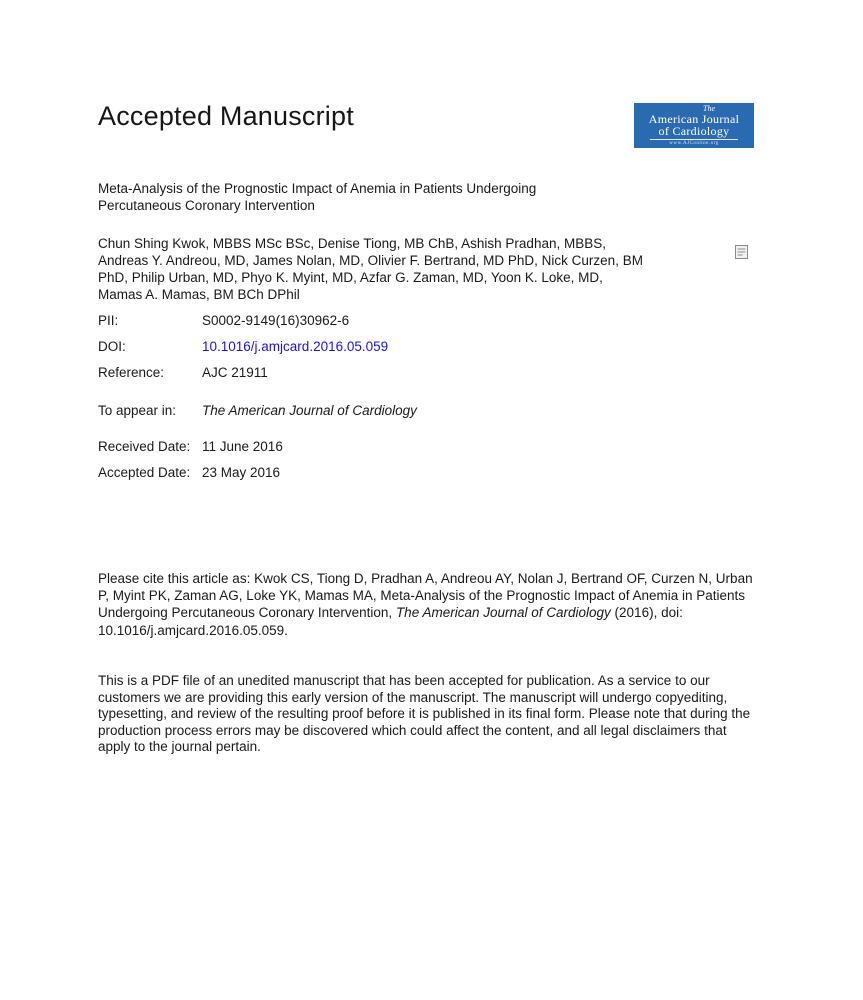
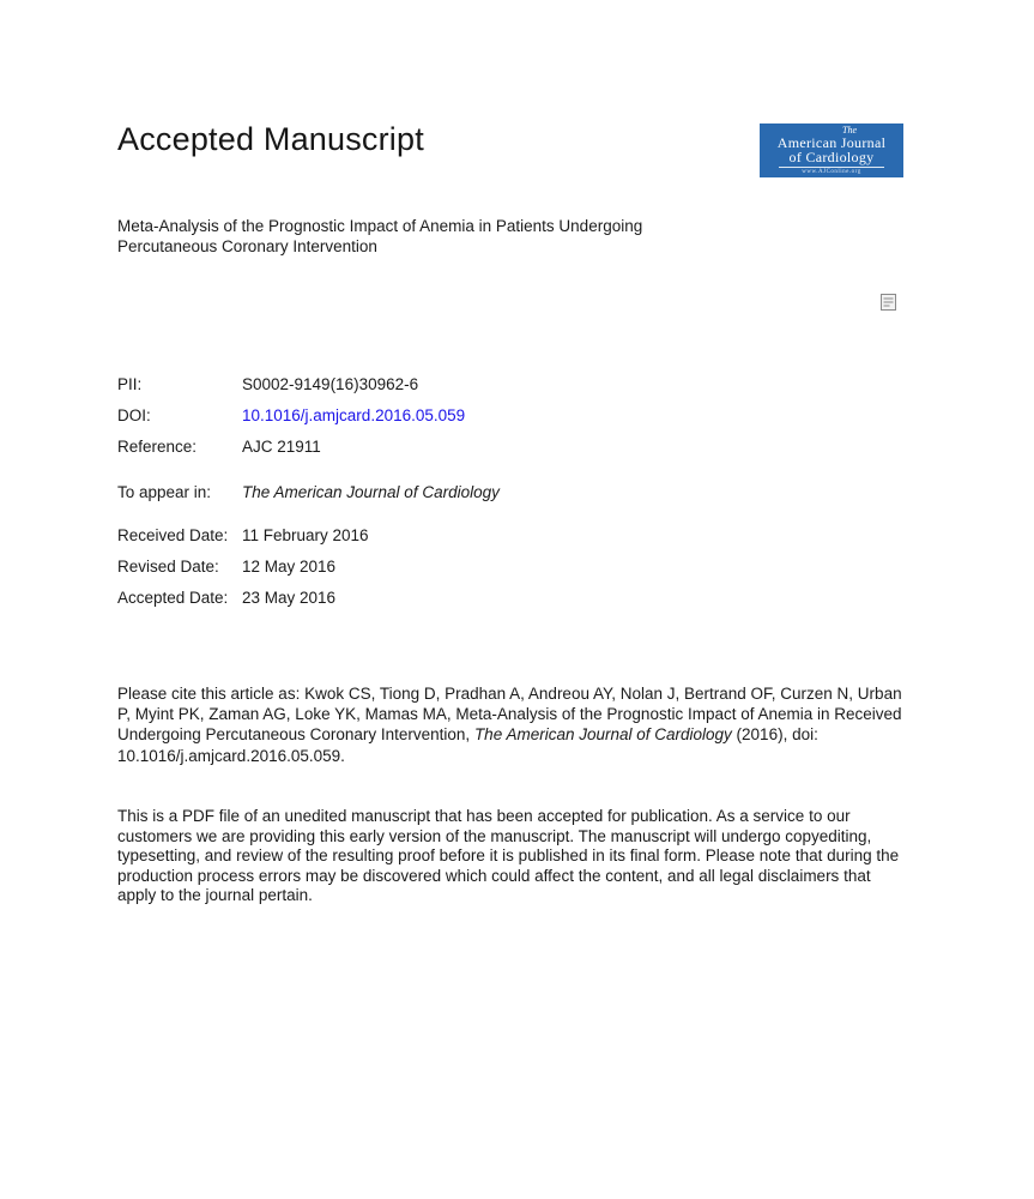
  Accepted Manuscript
  The
  American Journal
  of Cardiology
  Meta-Analysis of the Prognostic Impact of Anemia in Patients Undergoing Percutaneous Coronary Intervention
- Chun Shing Kwok, MBBS MSc BSc, Denise Tiong, MB ChB, Ashish Pradhan, MBBS, Andreas Y. Andreou, MD, James Nolan, MD, Olivier F. Bertrand, MD PhD, Nick Curzen, BM PhD, Philip Urban, MD, Phyo K. Myint, MD, Azfar G. Zaman, MD, Yoon K. Loke, MD, Mamas A. Mamas, BM BCh DPhil
  PII:
  S0002-9149(16)30962-6
  DOI:
  10.1016/j.amjcard.2016.05.059
  Reference:
  AJC 21911
  To appear in:
  The American Journal of Cardiology
  Received Date:
- 11 June 2016
+ 11 February 2016
+ Revised Date:
+ 12 May 2016
  Accepted Date:
  23 May 2016
- Please cite this article as: Kwok CS, Tiong D, Pradhan A, Andreou AY, Nolan J, Bertrand OF, Curzen N, Urban P, Myint PK, Zaman AG, Loke YK, Mamas MA, Meta-Analysis of the Prognostic Impact of Anemia in Patients Undergoing Percutaneous Coronary Intervention, The American Journal of Cardiology (2016), doi: 10.1016/j.amjcard.2016.05.059.
+ Please cite this article as: Kwok CS, Tiong D, Pradhan A, Andreou AY, Nolan J, Bertrand OF, Curzen N, Urban P, Myint PK, Zaman AG, Loke YK, Mamas MA, Meta-Analysis of the Prognostic Impact of Anemia in Received Undergoing Percutaneous Coronary Intervention, The American Journal of Cardiology (2016), doi: 10.1016/j.amjcard.2016.05.059.
  This is a PDF file of an unedited manuscript that has been accepted for publication. As a service to our customers we are providing this early version of the manuscript. The manuscript will undergo copyediting, typesetting, and review of the resulting proof before it is published in its final form. Please note that during the production process errors may be discovered which could affect the content, and all legal disclaimers that apply to the journal pertain.
